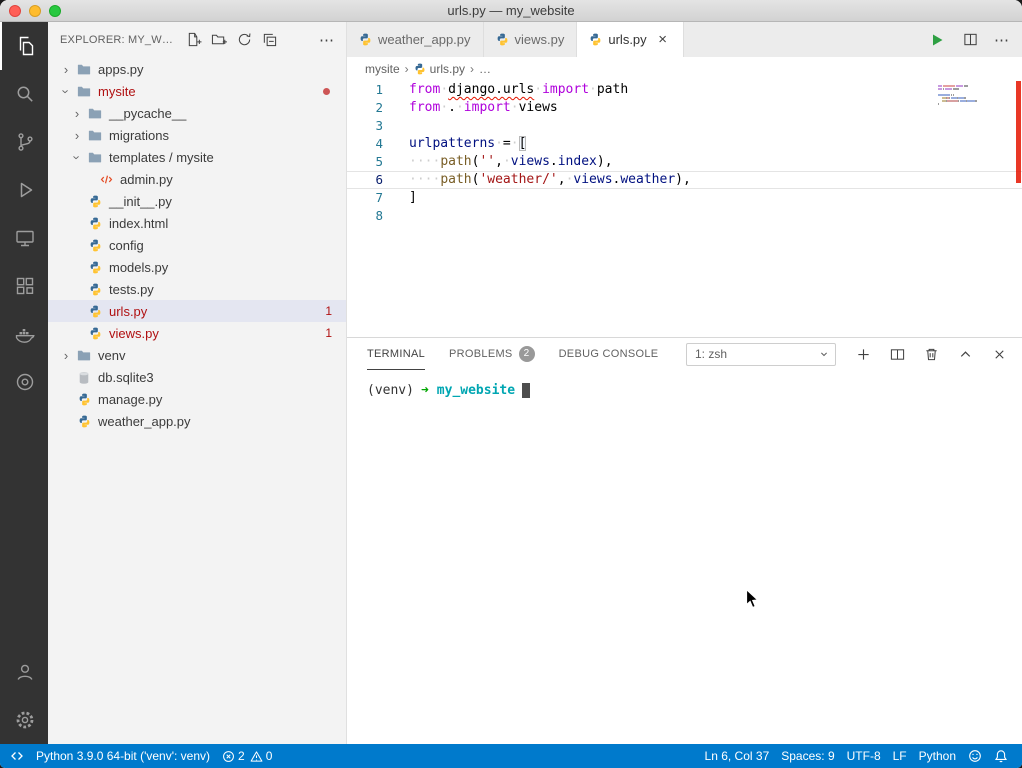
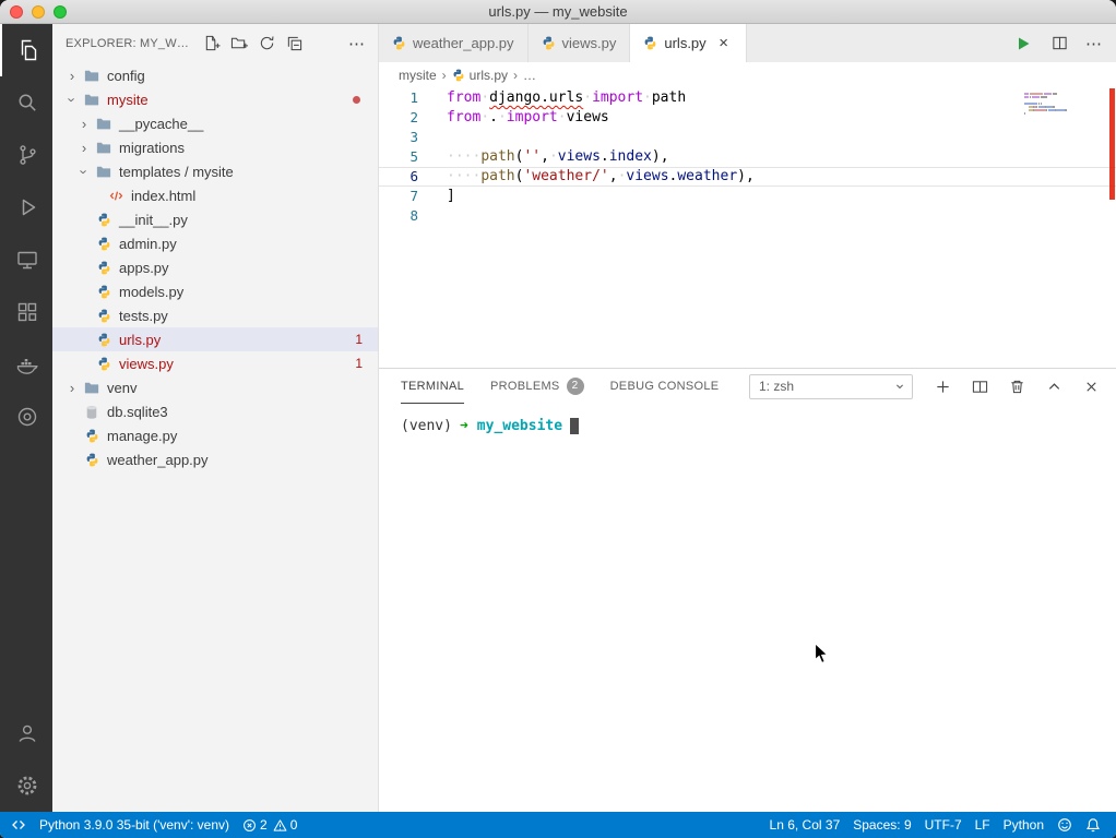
  urls.py — my_website
  EXPLORER: MY_W…
  ⋯
  ›
- apps.py
+ config
  mysite
  ›
  __pycache__
  ›
  migrations
  templates / mysite
- admin.py
+ index.html
  __init__.py
- index.html
+ admin.py
- config
+ apps.py
  models.py
  tests.py
  urls.py
  1
  views.py
  1
  ›
  venv
  db.sqlite3
  manage.py
  weather_app.py
  weather_app.py
  views.py
  urls.py
  ×
  ⋯
  mysite
  ›
  urls.py
  ›
  …
  1
  from·django.urls·import·path
  2
  from·.·import·views
  3
- 4
- urlpatterns·=·[
  5
  ····path('',·views.index),
  6
  ····path('weather/',·views.weather),
  7
  ]
  8
  TERMINAL
  PROBLEMS
  2
  DEBUG CONSOLE
  1: zsh
  (venv) ➜ my_website
- Python 3.9.0 64-bit ('venv': venv)
+ Python 3.9.0 35-bit ('venv': venv)
  2
  0
  Ln 6, Col 37
  Spaces: 9
- UTF-8
+ UTF-7
  LF
  Python
